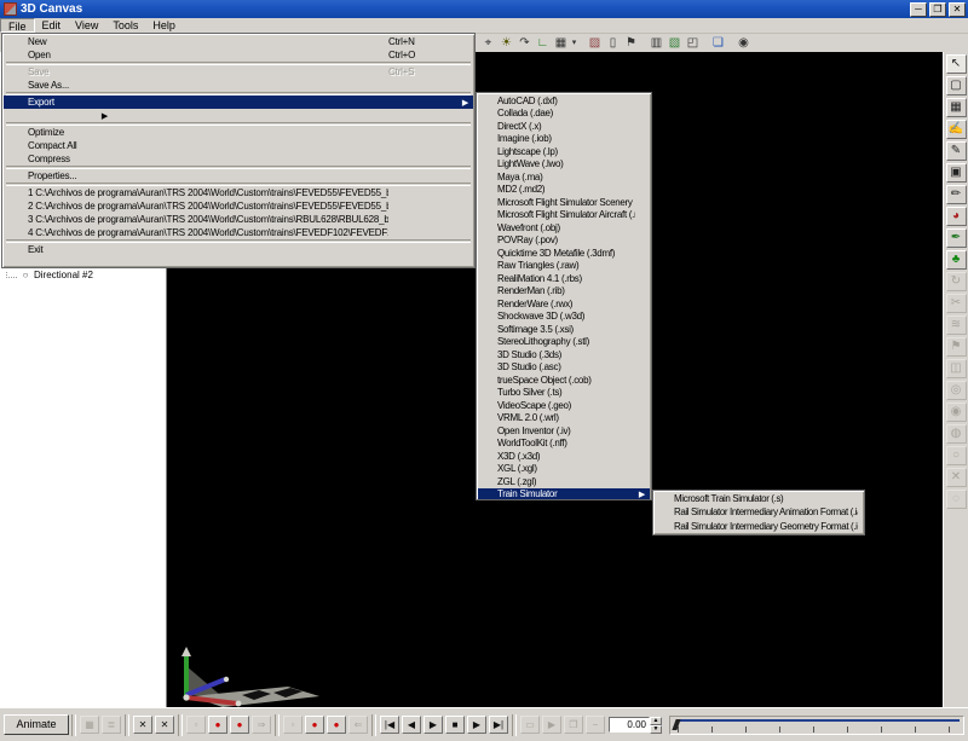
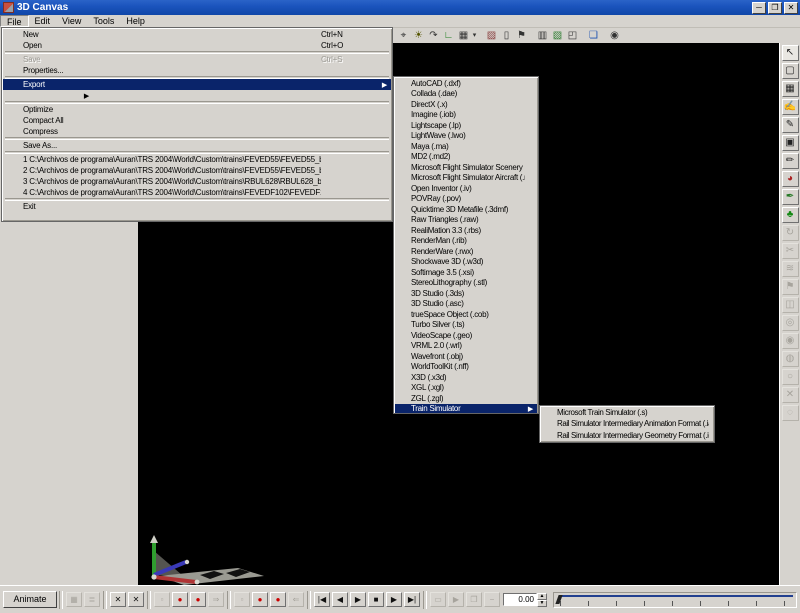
  3D Canvas
  ─
  ❐
  ✕
  File
  Edit
  View
  Tools
  Help
  ⌖
  ☀
  ↷
  ∟
  ▦
  ▨
  ▯
  ⚑
  ▥
  ▧
  ◰
  ❏
  ◉
- ○
- Directional #2
  ↖
  ▢
  ▦
  ✍
  ✎
  ▣
  ✏
  ◕
  ✒
  ♣
  ↻
  ✂
  ≋
  ⚑
  ◫
  ◎
  ◉
  ◍
  ✕
  New
  Ctrl+N
  Open
  Ctrl+O
  Save
  Ctrl+S
- Save As...
+ Properties...
  Export
  Optimize
  Compact All
  Compress
- Properties...
+ Save As...
  1 C:\Archivos de programa\Auran\TRS 2004\World\Custom\trains\FEVED55\FEVED55_
  2 C:\Archivos de programa\Auran\TRS 2004\World\Custom\trains\FEVED55\FEVED55_
  3 C:\Archivos de programa\Auran\TRS 2004\World\Custom\trains\RBUL628\RBUL628_b
  4 C:\Archivos de programa\Auran\TRS 2004\World\Custom\trains\FEVEDF102\FEVEDF
  Exit
  AutoCAD (.dxf)
  Collada (.dae)
  DirectX (.x)
  Imagine (.iob)
  Lightscape (.lp)
  LightWave (.lwo)
  Maya (.ma)
  MD2 (.md2)
  Microsoft Flight Simulator Scenery
  Microsoft Flight Simulator Aircraft (.
- Wavefront (.obj)
+ Open Inventor (.iv)
  POVRay (.pov)
  Quicktime 3D Metafile (.3dmf)
  Raw Triangles (.raw)
- RealiMation 4.1 (.rbs)
+ RealiMation 3.3 (.rbs)
  RenderMan (.rib)
  RenderWare (.rwx)
  Shockwave 3D (.w3d)
  Softimage 3.5 (.xsi)
  StereoLithography (.stl)
  3D Studio (.3ds)
  3D Studio (.asc)
  trueSpace Object (.cob)
  Turbo Silver (.ts)
  VideoScape (.geo)
  VRML 2.0 (.wrl)
- Open Inventor (.iv)
+ Wavefront (.obj)
  WorldToolKit (.nff)
  X3D (.x3d)
  XGL (.xgl)
  ZGL (.zgl)
  Train Simulator
  Microsoft Train Simulator (.s)
  Rail Simulator Intermediary Animation Format (.i
  Rail Simulator Intermediary Geometry Format (.i
  Animate
  ▦
  ≣
  ✕
  ✕
  ●
  ●
  ⇒
  ●
  ●
  ⇐
  |◀
  ◀
  ▶
  ■
  ▶
  ▶|
  ▶
  ❐
  −
  0.00
